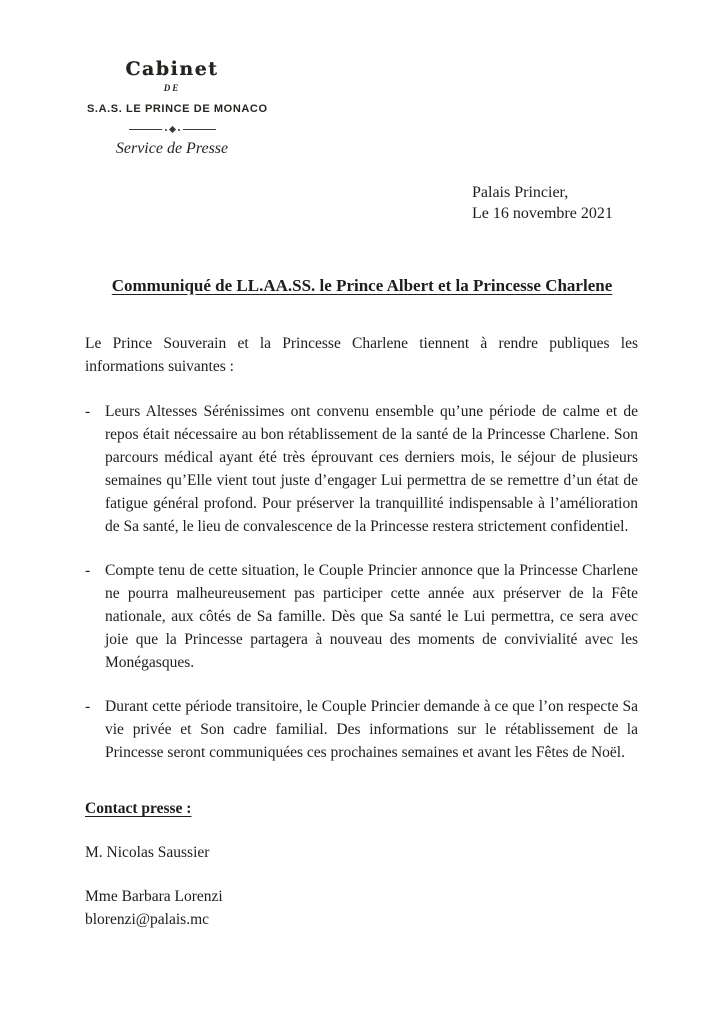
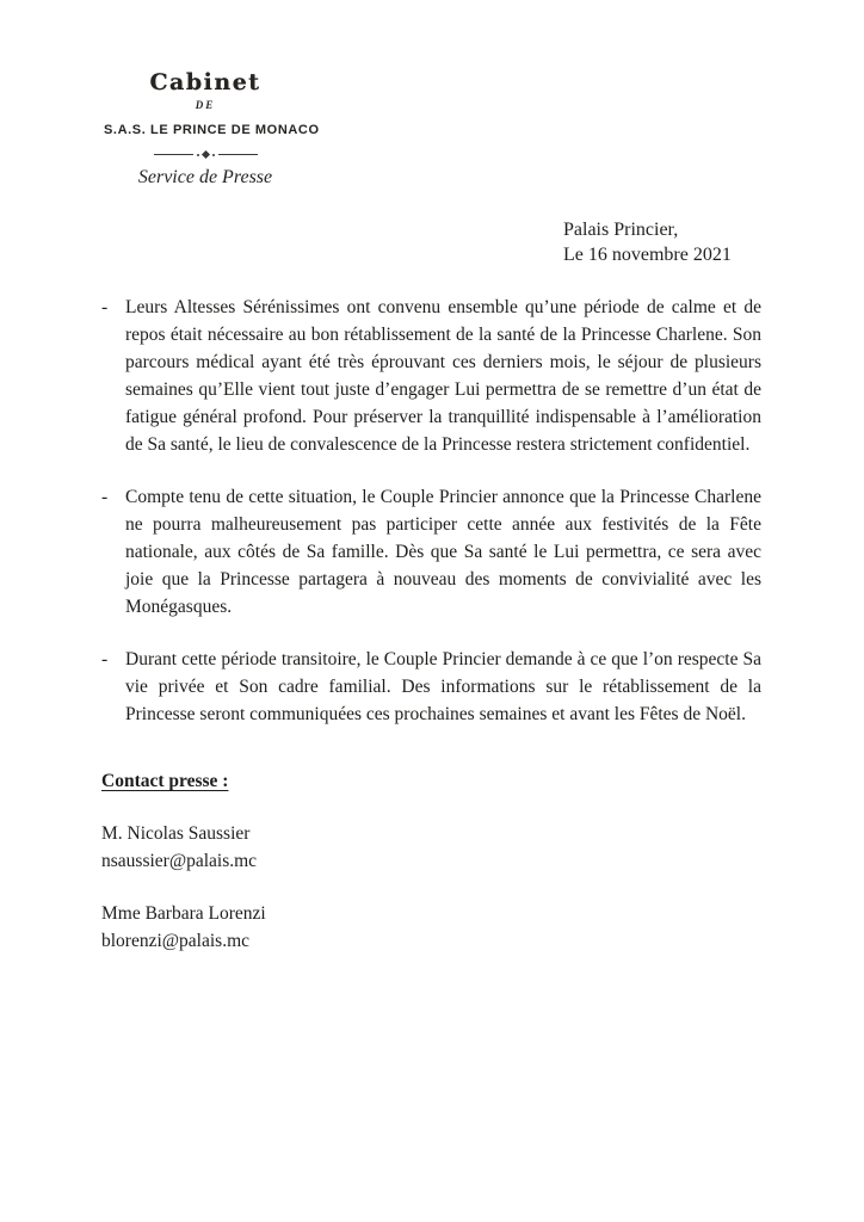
  Cabinet
  DE
  S.A.S. LE PRINCE DE MONACO
  Service de Presse
  Palais Princier,
  Le 16 novembre 2021
- Communiqué de LL.AA.SS. le Prince Albert et la Princesse Charlene
- Le Prince Souverain et la Princesse Charlene tiennent à rendre publiques les informations suivantes :
  -
  Leurs Altesses Sérénissimes ont convenu ensemble qu’une période de calme et de repos était nécessaire au bon rétablissement de la santé de la Princesse Charlene. Son parcours médical ayant été très éprouvant ces derniers mois, le séjour de plusieurs semaines qu’Elle vient tout juste d’engager Lui permettra de se remettre d’un état de fatigue général profond. Pour préserver la tranquillité indispensable à l’amélioration de Sa santé, le lieu de convalescence de la Princesse restera strictement confidentiel.
  -
- Compte tenu de cette situation, le Couple Princier annonce que la Princesse Charlene ne pourra malheureusement pas participer cette année aux préserver de la Fête nationale, aux côtés de Sa famille. Dès que Sa santé le Lui permettra, ce sera avec joie que la Princesse partagera à nouveau des moments de convivialité avec les Monégasques.
+ Compte tenu de cette situation, le Couple Princier annonce que la Princesse Charlene ne pourra malheureusement pas participer cette année aux festivités de la Fête nationale, aux côtés de Sa famille. Dès que Sa santé le Lui permettra, ce sera avec joie que la Princesse partagera à nouveau des moments de convivialité avec les Monégasques.
  -
  Durant cette période transitoire, le Couple Princier demande à ce que l’on respecte Sa vie privée et Son cadre familial. Des informations sur le rétablissement de la Princesse seront communiquées ces prochaines semaines et avant les Fêtes de Noël.
  Contact presse :
  M. Nicolas Saussier
+ nsaussier@palais.mc
  Mme Barbara Lorenzi
  blorenzi@palais.mc
